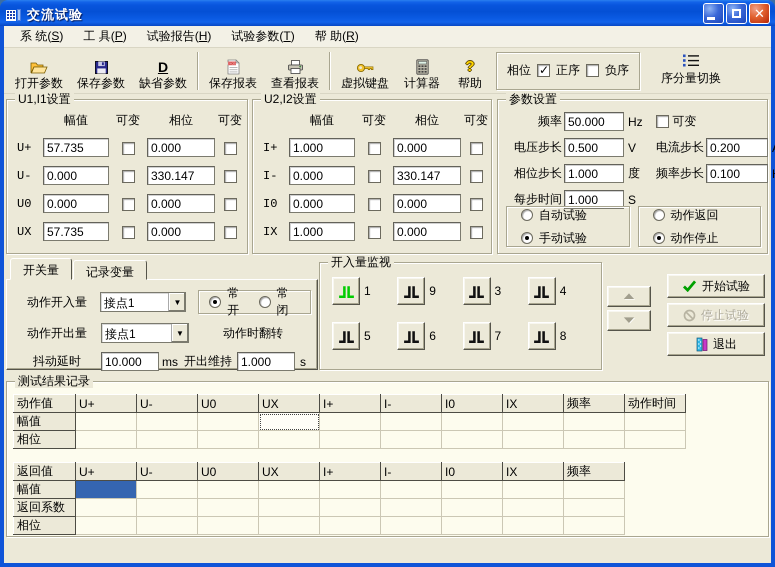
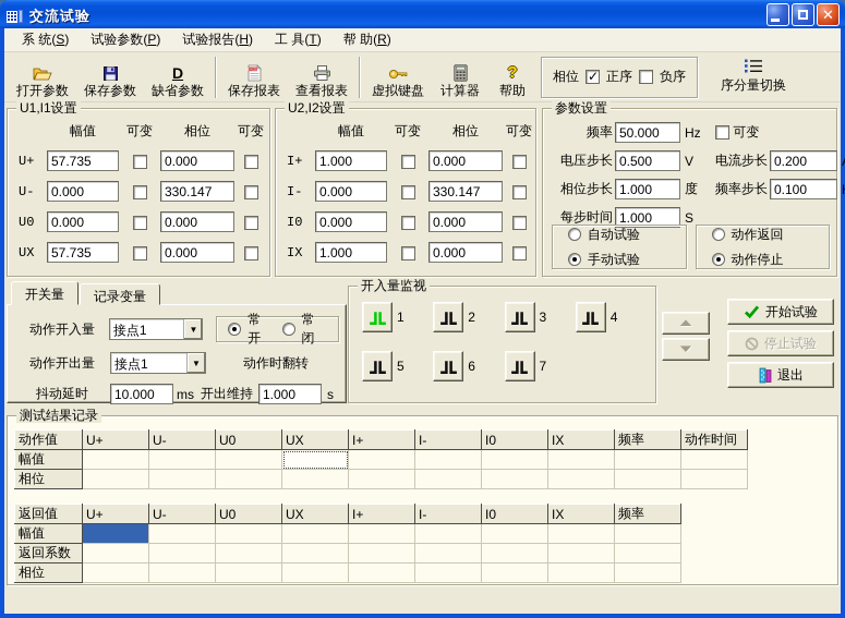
  交流试验
  ✕
  系 统(S)
- 工 具(P)
+ 试验参数(P)
  试验报告(H)
- 试验参数(T)
+ 工 具(T)
  帮 助(R)
  打开参数
  保存参数
  D
  缺省参数
  保存报表
  查看报表
  虚拟键盘
  计算器
  ?
  帮助
  相位
  正序
  负序
  序分量切换
  U1,I1设置
  幅值
  可变
  相位
  可变
  U+
  57.735
  0.000
  U-
  0.000
  330.147
  U0
  0.000
  0.000
  UX
  57.735
  0.000
  U2,I2设置
  幅值
  可变
  相位
  可变
  I+
  1.000
  0.000
  I-
  0.000
  330.147
  I0
  0.000
  0.000
  IX
  1.000
  0.000
  参数设置
  频率
  50.000
  Hz
  可变
  电压步长
  0.500
  V
  电流步长
  0.200
  相位步长
  1.000
  度
  频率步长
  0.100
  每步时间
  1.000
  S
  自动试验
  手动试验
  动作返回
  动作停止
  开关量
  记录变量
  动作开入量
  接点1
  ▼
  常开
  常闭
  动作开出量
  接点1
  ▼
  动作时翻转
  抖动延时
  10.000
  ms
  开出维持
  1.000
  s
  开入量监视
  1
- 9
+ 2
  3
  4
  5
  6
  7
- 8
  开始试验
  停止试验
  退出
  测试结果记录
  动作值	U+	U-	U0	UX	I+	I-	I0	IX	频率	动作时间
  幅值
  相位
  返回值	U+	U-	U0	UX	I+	I-	I0	IX	频率
  幅值
  返回系数
  相位
